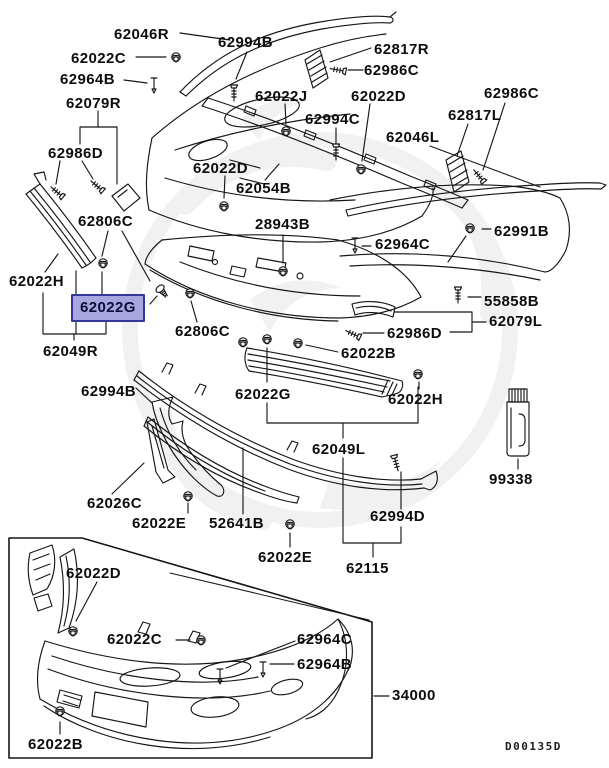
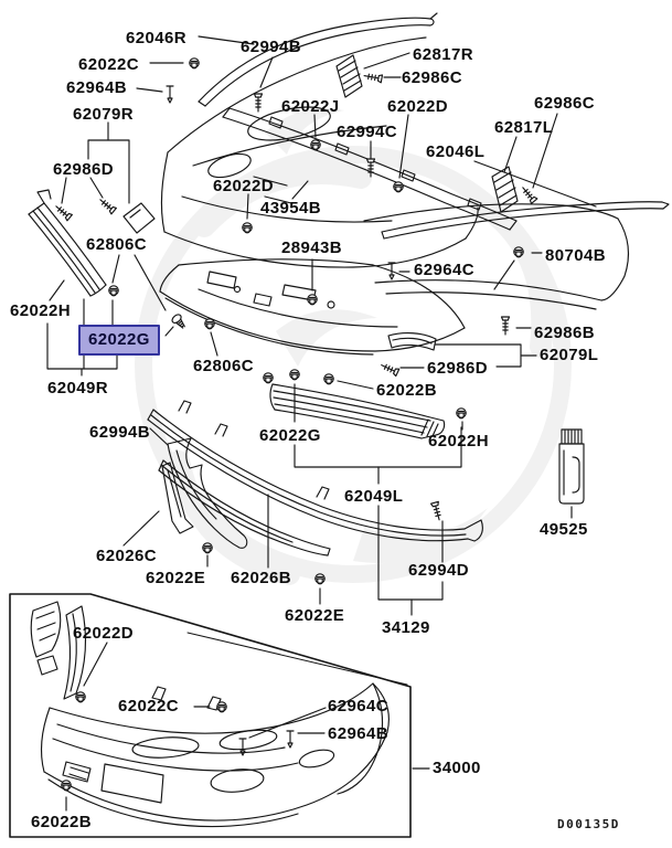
  62046R
  62994B
  62022C
  62964B
  62079R
  62817R
  62986C
  62986C
  62817L
  62022J
  62022D
  62994C
  62046L
  62986D
  62022D
- 62054B
+ 43954B
  62806C
  28943B
  62964C
- 62991B
+ 80704B
  62022H
  62022G
- 55858B
+ 62986B
  62079L
  62806C
  62986D
  62049R
  62022B
  62994B
  62022G
  62022H
  62049L
- 99338
+ 49525
  62994D
  62026C
  62022E
- 52641B
+ 62026B
  62022E
- 62115
+ 34129
  62022D
  62022C
  62964C
  62964B
  62022B
  34000
  D00135D
